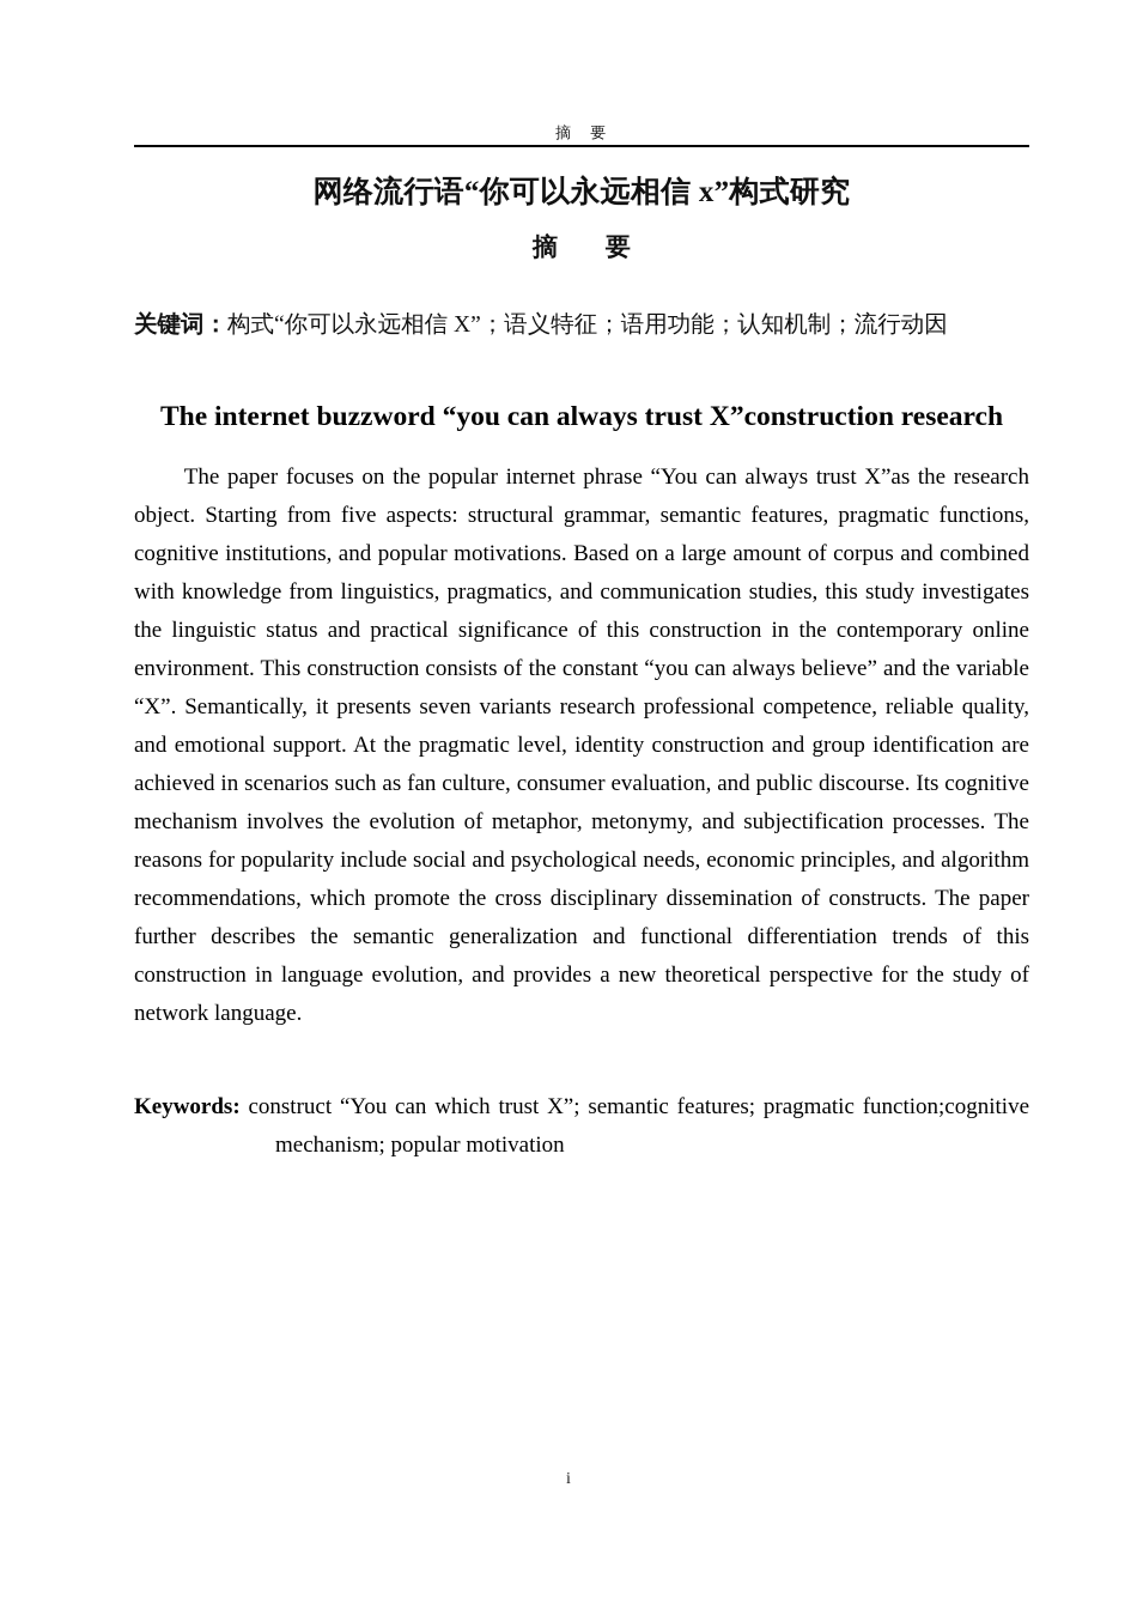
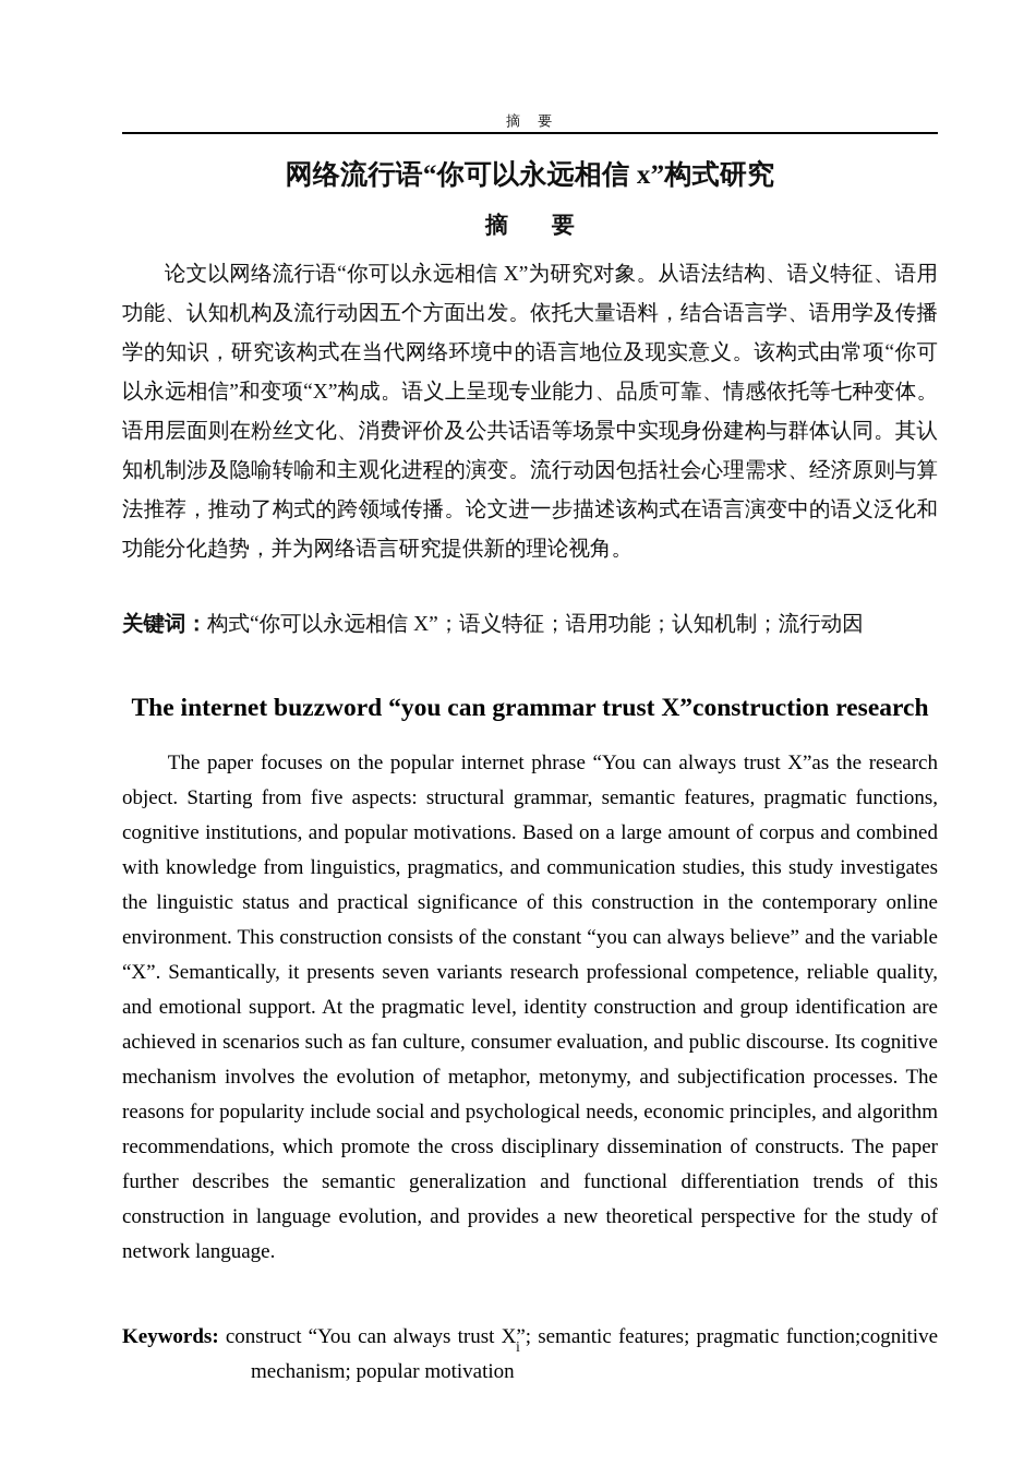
  摘 要
  网络流行语“你可以永远相信 x”构式研究
  摘 要
+ 论文以网络流行语“你可以永远相信 X”为研究对象。从语法结构、语义特征、语用功能、认知机构及流行动因五个方面出发。依托大量语料，结合语言学、语用学及传播学的知识，研究该构式在当代网络环境中的语言地位及现实意义。该构式由常项“你可以永远相信”和变项“X”构成。语义上呈现专业能力、品质可靠、情感依托等七种变体。语用层面则在粉丝文化、消费评价及公共话语等场景中实现身份建构与群体认同。其认知机制涉及隐喻转喻和主观化进程的演变。流行动因包括社会心理需求、经济原则与算法推荐，推动了构式的跨领域传播。论文进一步描述该构式在语言演变中的语义泛化和功能分化趋势，并为网络语言研究提供新的理论视角。
  关键词：构式“你可以永远相信 X”；语义特征；语用功能；认知机制；流行动因
- The internet buzzword “you can always trust X”construction research
+ The internet buzzword “you can grammar trust X”construction research
  The paper focuses on the popular internet phrase “You can always trust X”as the research object. Starting from five aspects: structural grammar, semantic features, pragmatic functions, cognitive institutions, and popular motivations. Based on a large amount of corpus and combined with knowledge from linguistics, pragmatics, and communication studies, this study investigates the linguistic status and practical significance of this construction in the contemporary online environment. This construction consists of the constant “you can always believe” and the variable “X”. Semantically, it presents seven variants research professional competence, reliable quality, and emotional support. At the pragmatic level, identity construction and group identification are achieved in scenarios such as fan culture, consumer evaluation, and public discourse. Its cognitive mechanism involves the evolution of metaphor, metonymy, and subjectification processes. The reasons for popularity include social and psychological needs, economic principles, and algorithm recommendations, which promote the cross disciplinary dissemination of constructs. The paper further describes the semantic generalization and functional differentiation trends of this construction in language evolution, and provides a new theoretical perspective for the study of network language.
- Keywords: construct “You can which trust X”; semantic features; pragmatic function;cognitive mechanism; popular motivation
+ Keywords: construct “You can always trust X”; semantic features; pragmatic function;cognitive mechanism; popular motivation
  i
